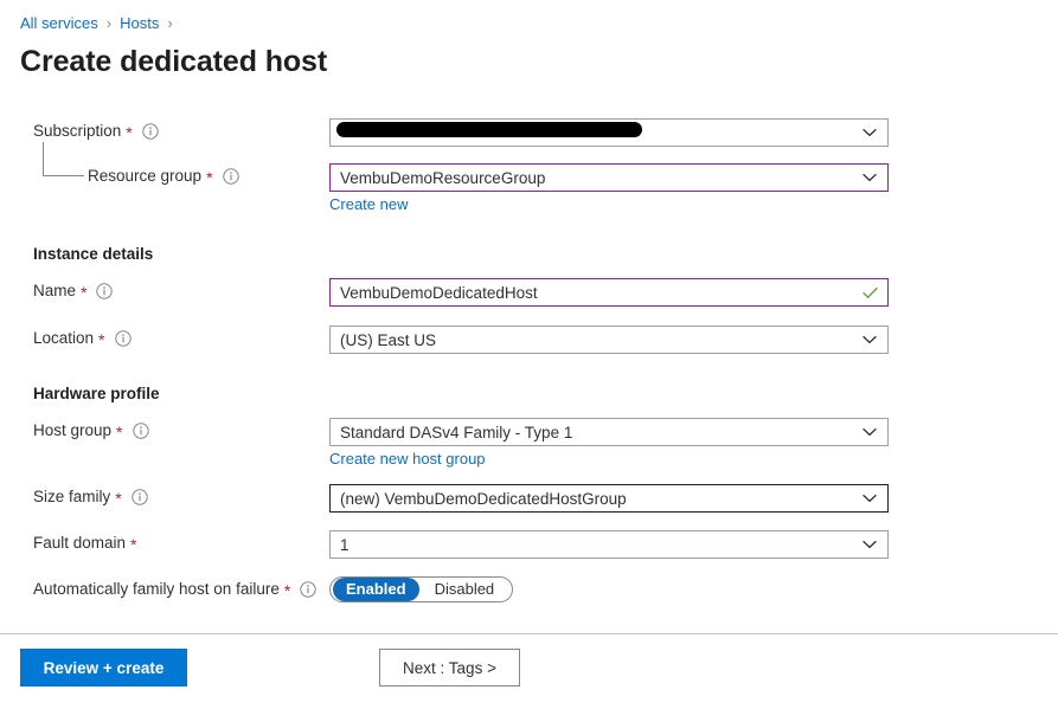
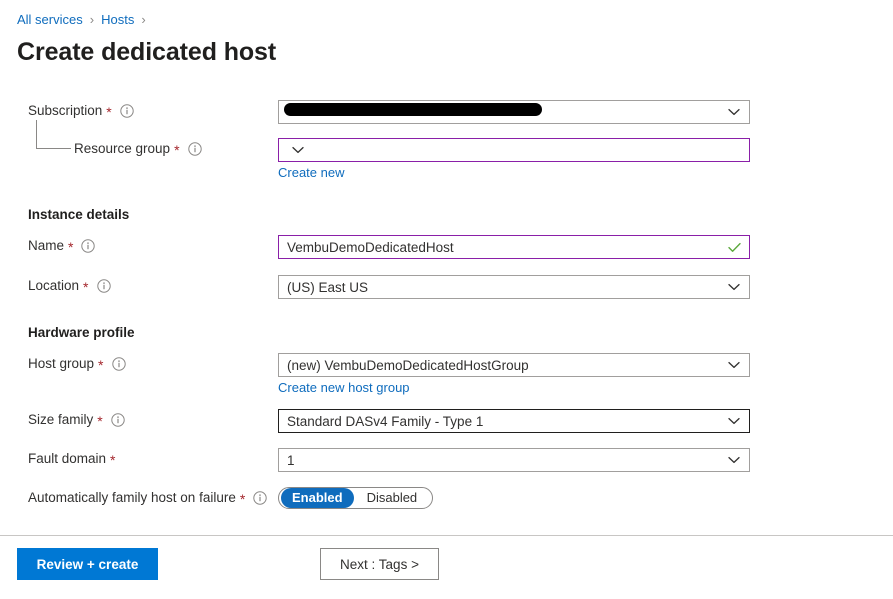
  All services
  ›
  Hosts
  ›
  Create dedicated host
  Subscription
  *
  Resource group
  *
- VembuDemoResourceGroup
  Create new
  Instance details
  Name
  *
  VembuDemoDedicatedHost
  Location
  *
  (US) East US
  Hardware profile
  Host group
  *
- Standard DASv4 Family - Type 1
+ (new) VembuDemoDedicatedHostGroup
  Create new host group
  Size family
  *
- (new) VembuDemoDedicatedHostGroup
+ Standard DASv4 Family - Type 1
  Fault domain
  *
  1
  Automatically family host on failure
  *
  Enabled
  Disabled
  Review + create
  Next : Tags >
